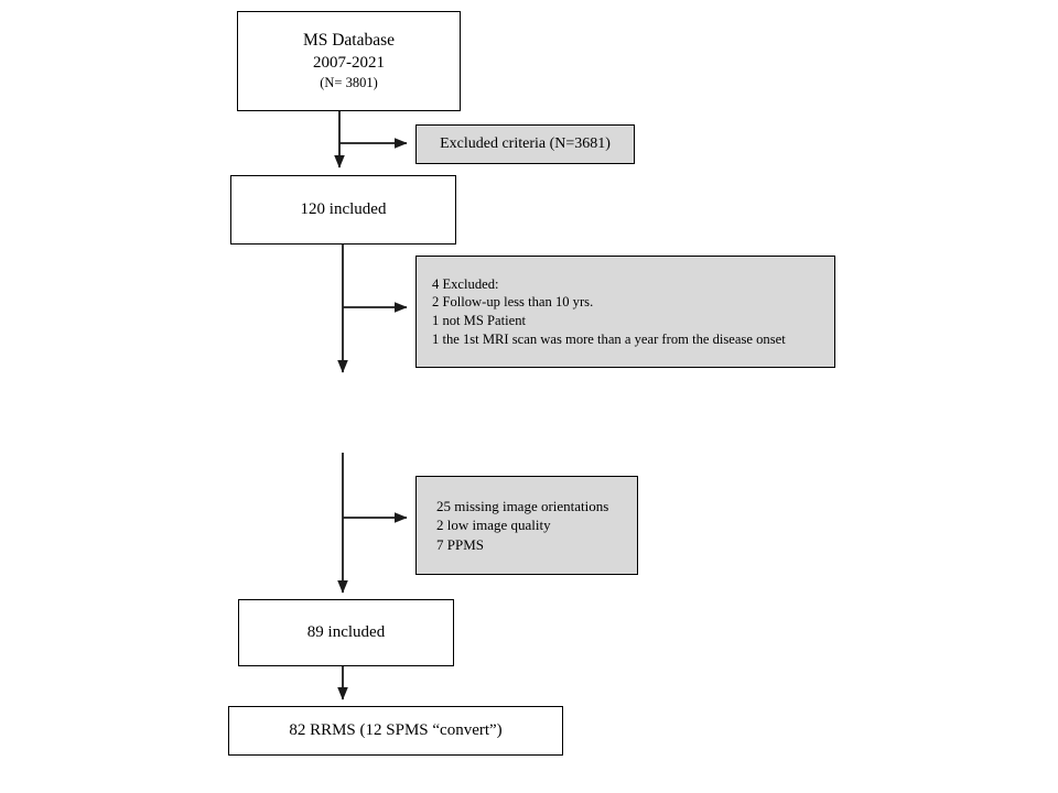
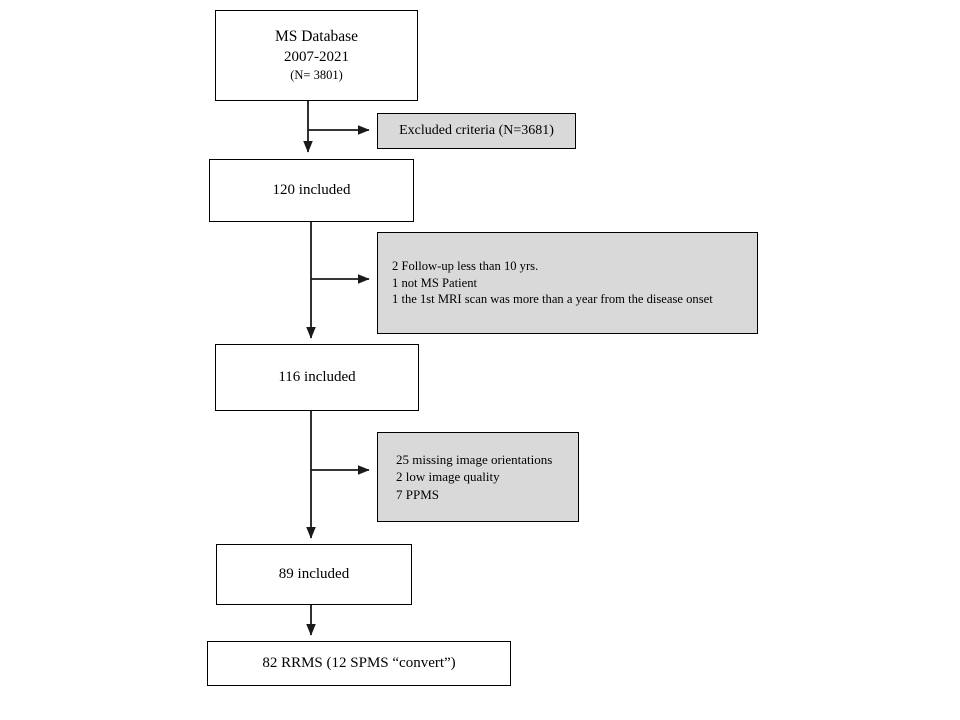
  MS Database
  2007-2021
  (N= 3801)
  Excluded criteria (N=3681)
  120 included
- 4 Excluded:
  2 Follow-up less than 10 yrs.
  1 not MS Patient
  1 the 1st MRI scan was more than a year from the disease onset
+ 116 included
  25 missing image orientations
  2 low image quality
  7 PPMS
  89 included
  82 RRMS (12 SPMS “convert”)
